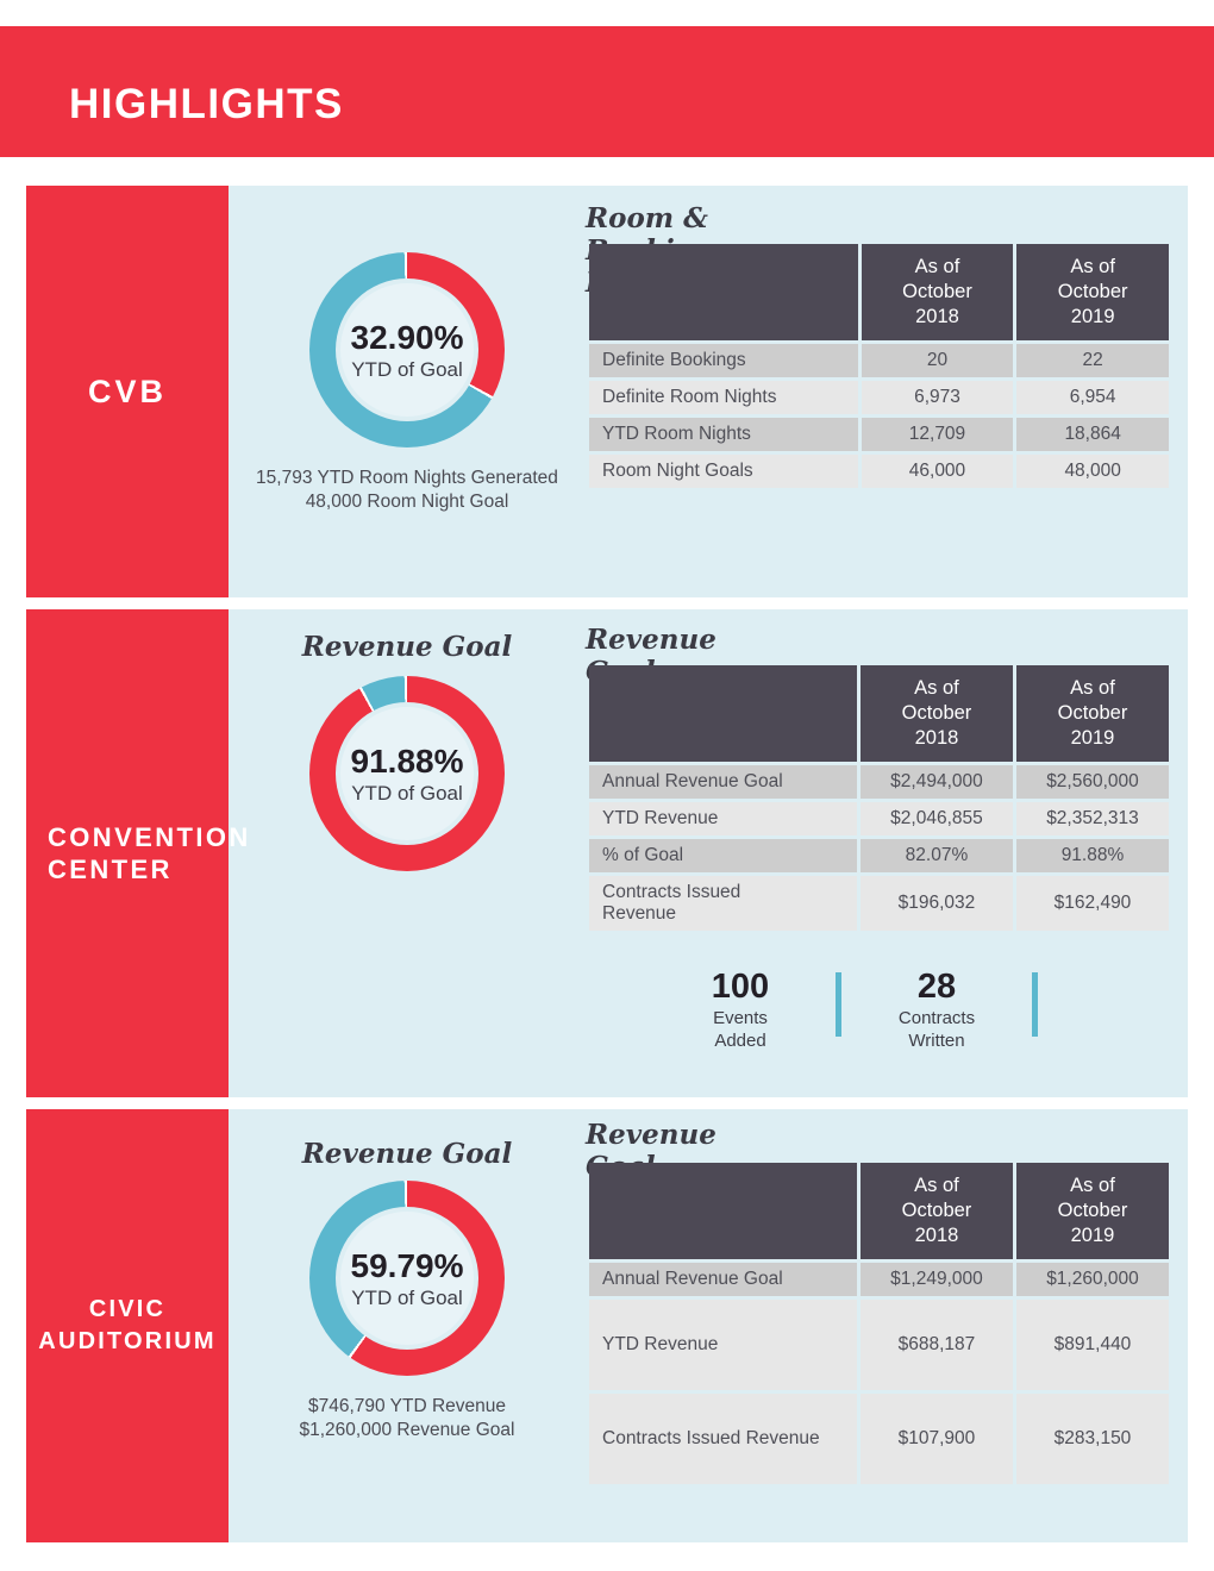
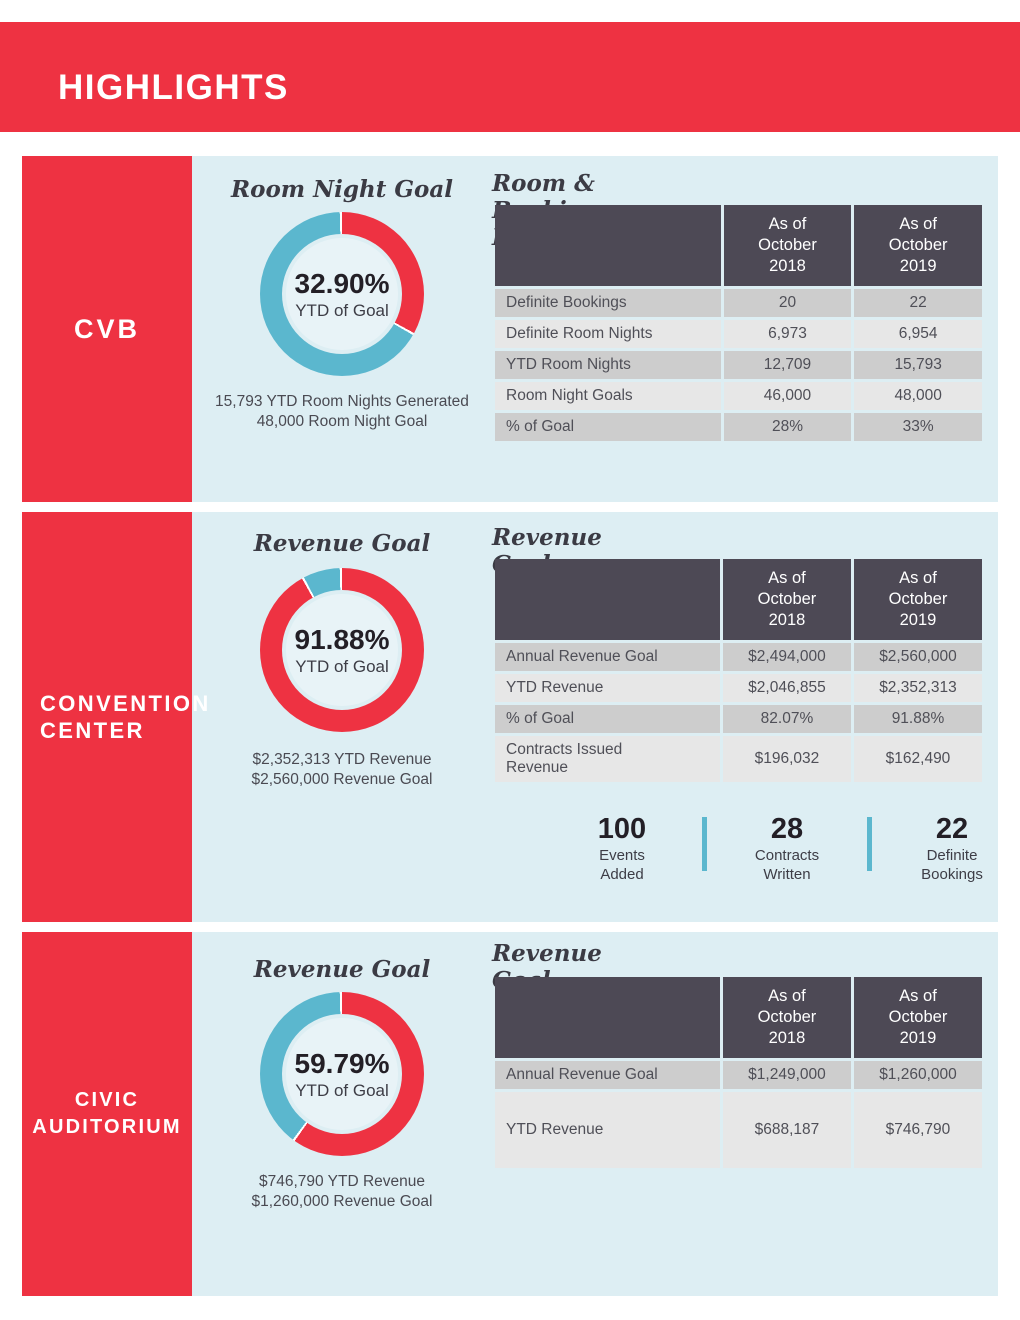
  HIGHLIGHTS
  CVB
+ Room Night Goal
  32.90%
  YTD of Goal
  15,793 YTD Room Nights Generated
  48,000 Room Night Goal
  	As of October 2018	As of October 2019
  Definite Bookings	20	22
  Definite Room Nights	6,973	6,954
- YTD Room Nights	12,709	18,864
+ YTD Room Nights	12,709	15,793
  Room Night Goals	46,000	48,000
+ % of Goal	28%	33%
  CONVENTION
  CENTER
  Revenue Goal
  91.88%
  YTD of Goal
+ $2,352,313 YTD Revenue
+ $2,560,000 Revenue Goal
  	As of October 2018	As of October 2019
  Annual Revenue Goal	$2,494,000	$2,560,000
  YTD Revenue	$2,046,855	$2,352,313
  % of Goal	82.07%	91.88%
  Contracts Issued Revenue	$196,032	$162,490
  100
  Events
  Added
  28
  Contracts
  Written
+ 22
+ Definite
+ Bookings
  CIVIC
  AUDITORIUM
  Revenue Goal
  59.79%
  YTD of Goal
  $746,790 YTD Revenue
  $1,260,000 Revenue Goal
  	As of October 2018	As of October 2019
  Annual Revenue Goal	$1,249,000	$1,260,000
- YTD Revenue	$688,187	$891,440
+ YTD Revenue	$688,187	$746,790
- Contracts Issued Revenue	$107,900	$283,150
